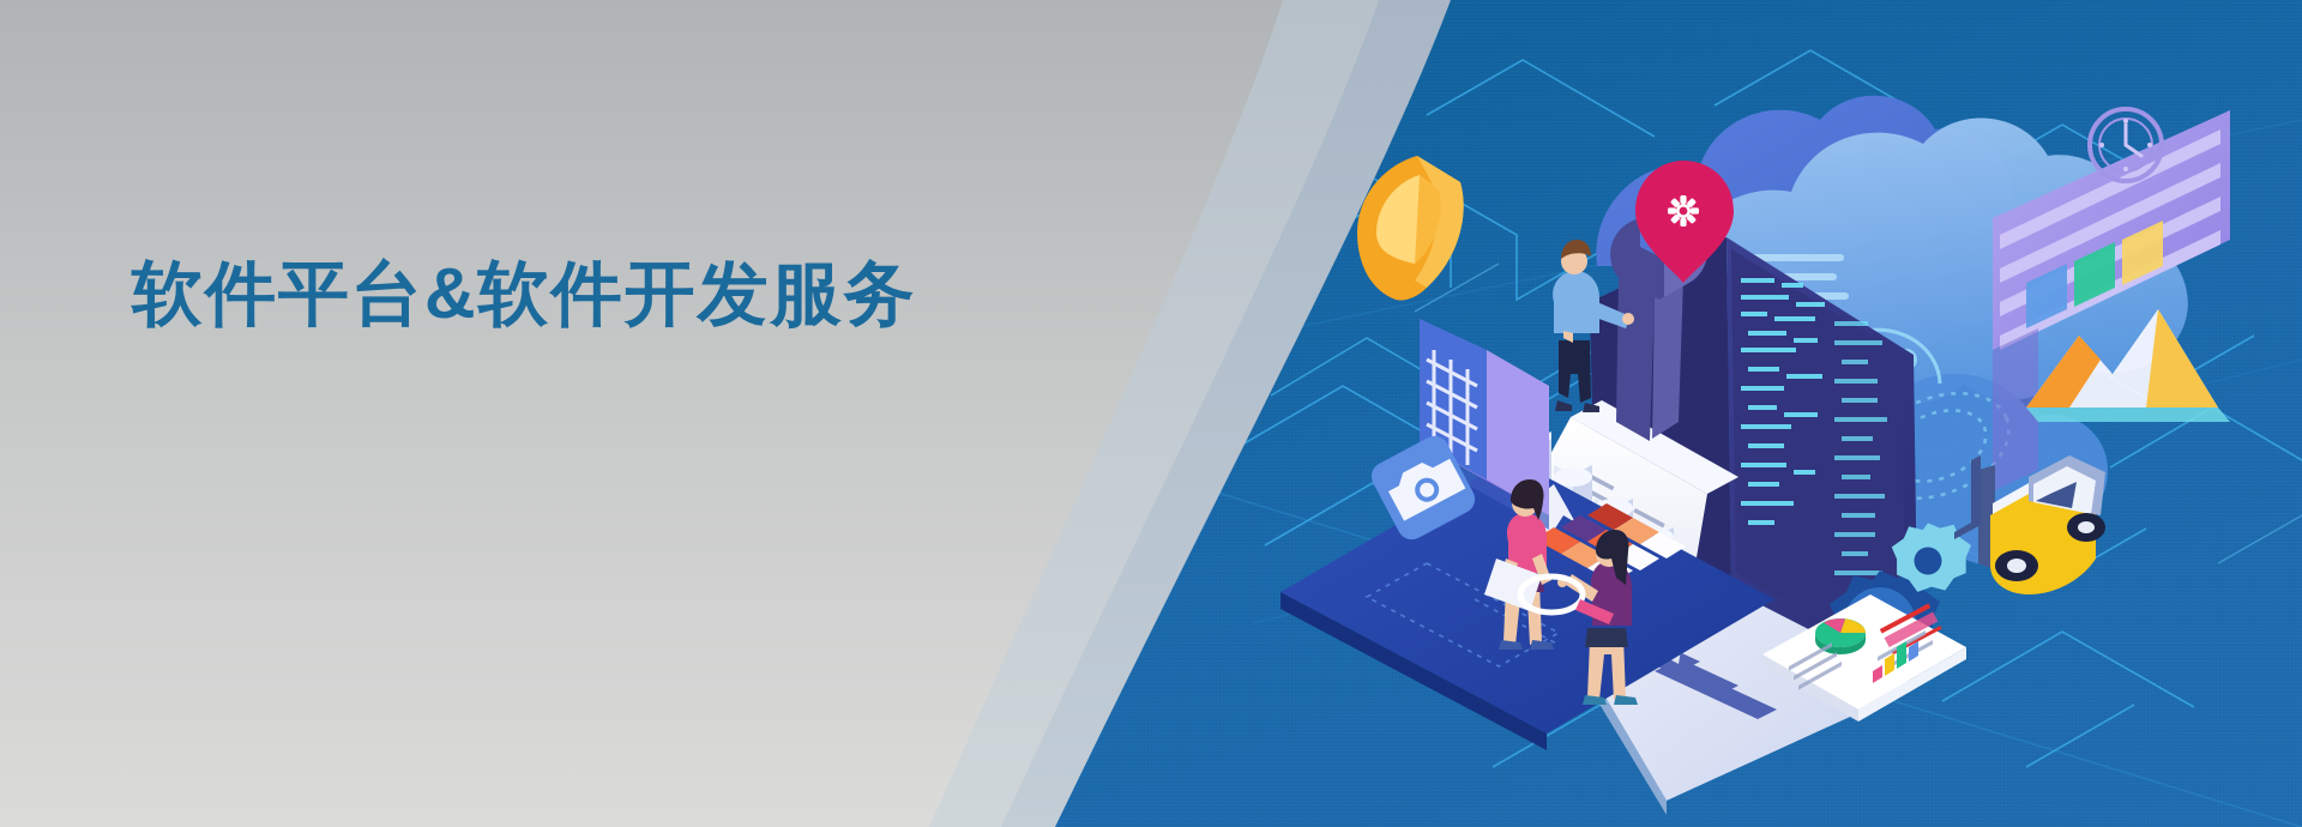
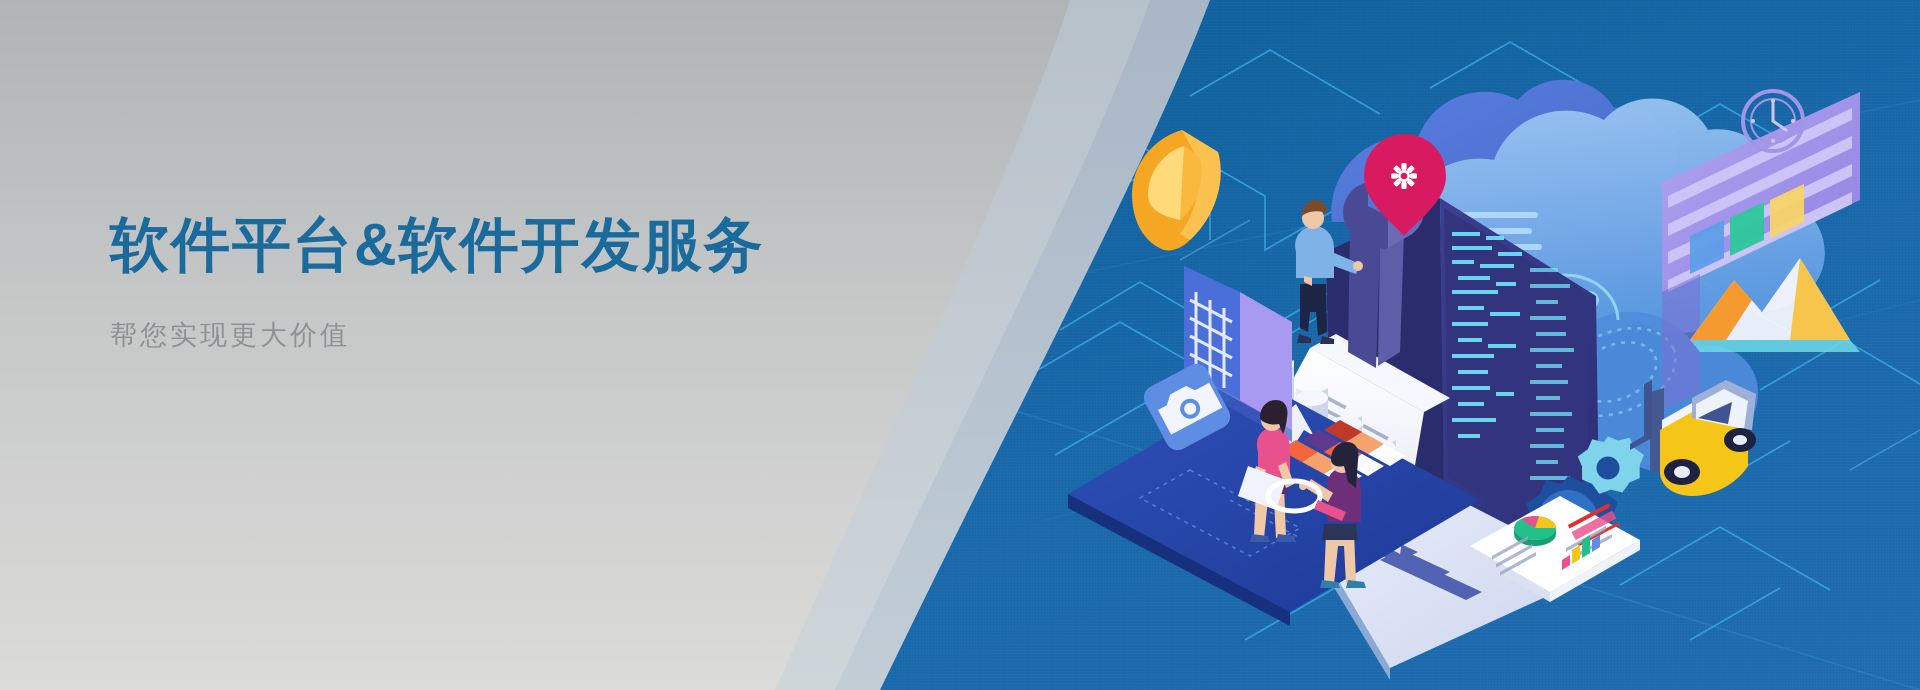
  软件平台&软件开发服务
+ 帮您实现更大价值
